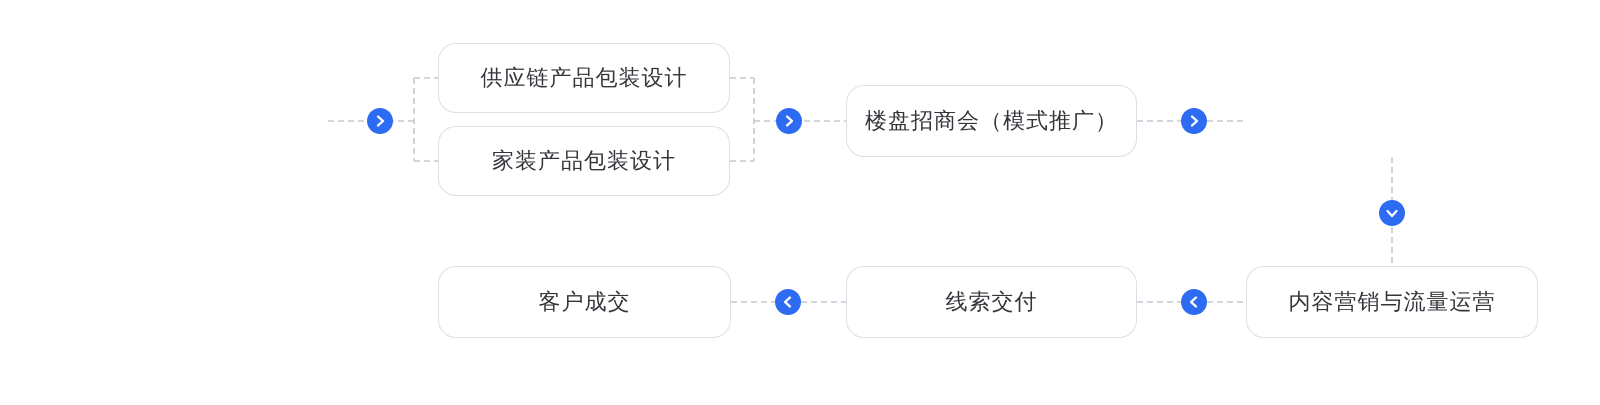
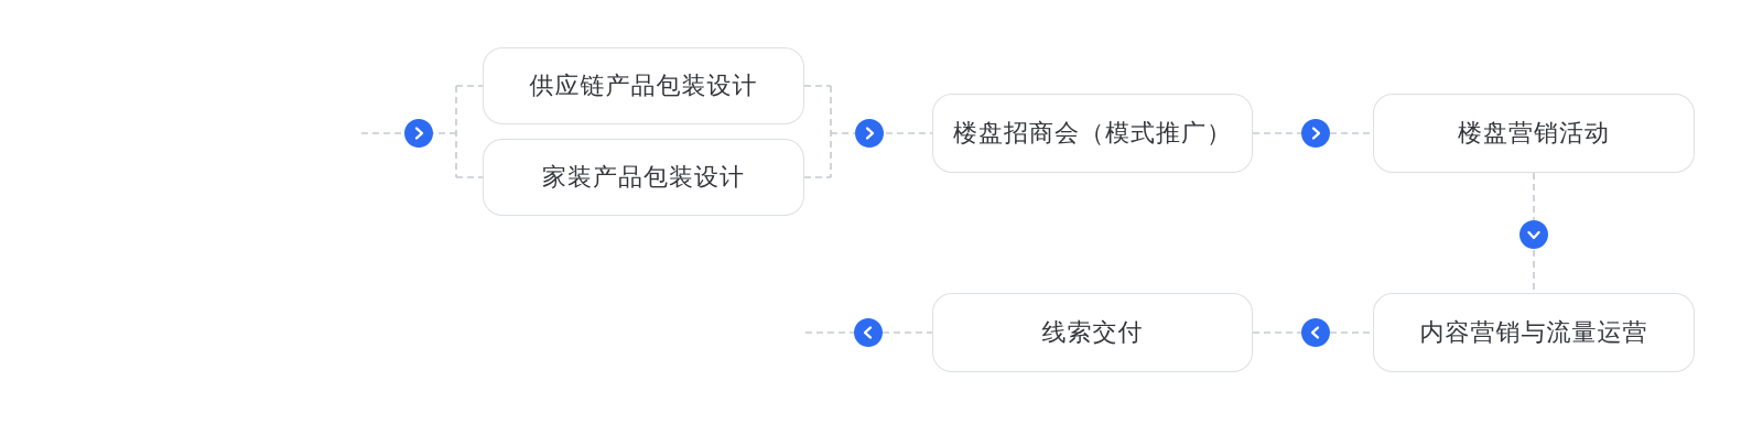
  供应链产品包装设计
  家装产品包装设计
  楼盘招商会（模式推广）
+ 楼盘营销活动
  内容营销与流量运营
  线索交付
- 客户成交
